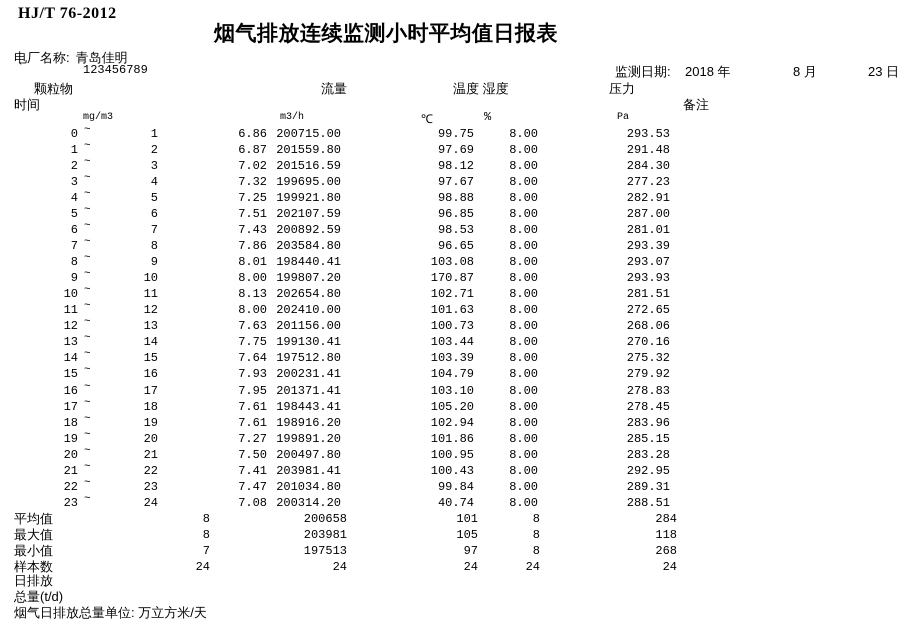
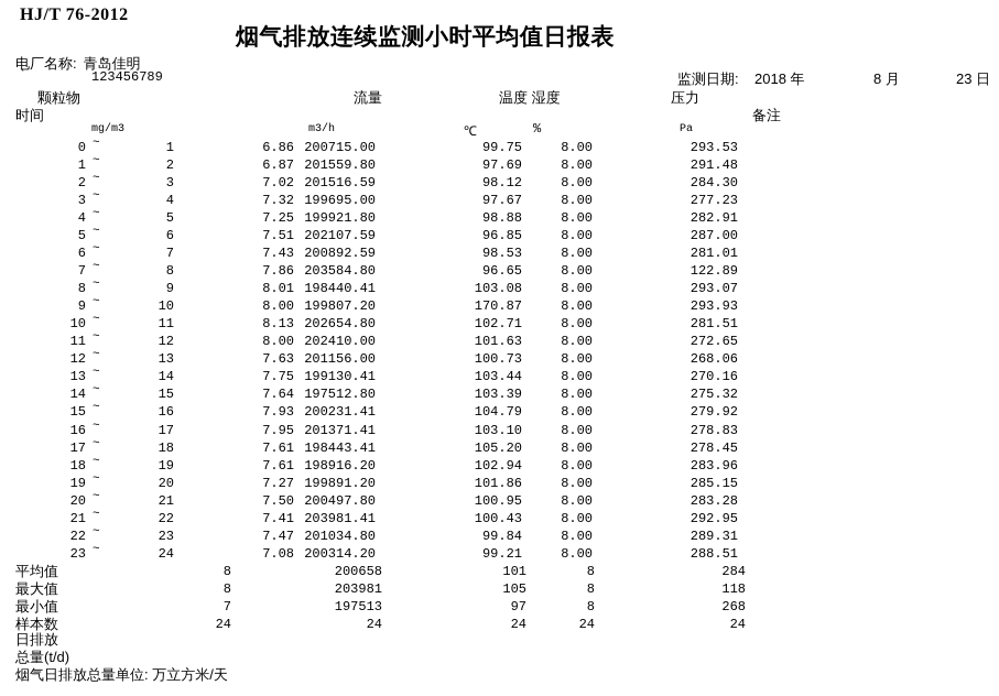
  HJ/T 76-2012
  烟气排放连续监测小时平均值日报表
  电厂名称: 青岛佳明
  `
  123456789
  监测日期:
  2018 年
  8 月
  23 日
  颗粒物
  流量
  温度 湿度
  压力
  时间
  备注
  mg/m3
  m3/h
  ℃
  %
  Pa
  0
  ~
  1
  6.86
  200715.00
  99.75
  8.00
  293.53
  1
  ~
  2
  6.87
  201559.80
  97.69
  8.00
  291.48
  2
  ~
  3
  7.02
  201516.59
  98.12
  8.00
  284.30
  3
  ~
  4
  7.32
  199695.00
  97.67
  8.00
  277.23
  4
  ~
  5
  7.25
  199921.80
  98.88
  8.00
  282.91
  5
  ~
  6
  7.51
  202107.59
  96.85
  8.00
  287.00
  6
  ~
  7
  7.43
  200892.59
  98.53
  8.00
  281.01
  7
  ~
  8
  7.86
  203584.80
  96.65
  8.00
- 293.39
+ 122.89
  8
  ~
  9
  8.01
  198440.41
  103.08
  8.00
  293.07
  9
  ~
  10
  8.00
  199807.20
  170.87
  8.00
  293.93
  10
  ~
  11
  8.13
  202654.80
  102.71
  8.00
  281.51
  11
  ~
  12
  8.00
  202410.00
  101.63
  8.00
  272.65
  12
  ~
  13
  7.63
  201156.00
  100.73
  8.00
  268.06
  13
  ~
  14
  7.75
  199130.41
  103.44
  8.00
  270.16
  14
  ~
  15
  7.64
  197512.80
  103.39
  8.00
  275.32
  15
  ~
  16
  7.93
  200231.41
  104.79
  8.00
  279.92
  16
  ~
  17
  7.95
  201371.41
  103.10
  8.00
  278.83
  17
  ~
  18
  7.61
  198443.41
  105.20
  8.00
  278.45
  18
  ~
  19
  7.61
  198916.20
  102.94
  8.00
  283.96
  19
  ~
  20
  7.27
  199891.20
  101.86
  8.00
  285.15
  20
  ~
  21
  7.50
  200497.80
  100.95
  8.00
  283.28
  21
  ~
  22
  7.41
  203981.41
  100.43
  8.00
  292.95
  22
  ~
  23
  7.47
  201034.80
  99.84
  8.00
  289.31
  23
  ~
  24
  7.08
  200314.20
- 40.74
+ 99.21
  8.00
  288.51
  平均值
  8
  200658
  101
  8
  284
  最大值
  8
  203981
  105
  8
  118
  最小值
  7
  197513
  97
  8
  268
  样本数
  24
  24
  24
  24
  24
  日排放
  总量(t/d)
  烟气日排放总量单位: 万立方米/天
